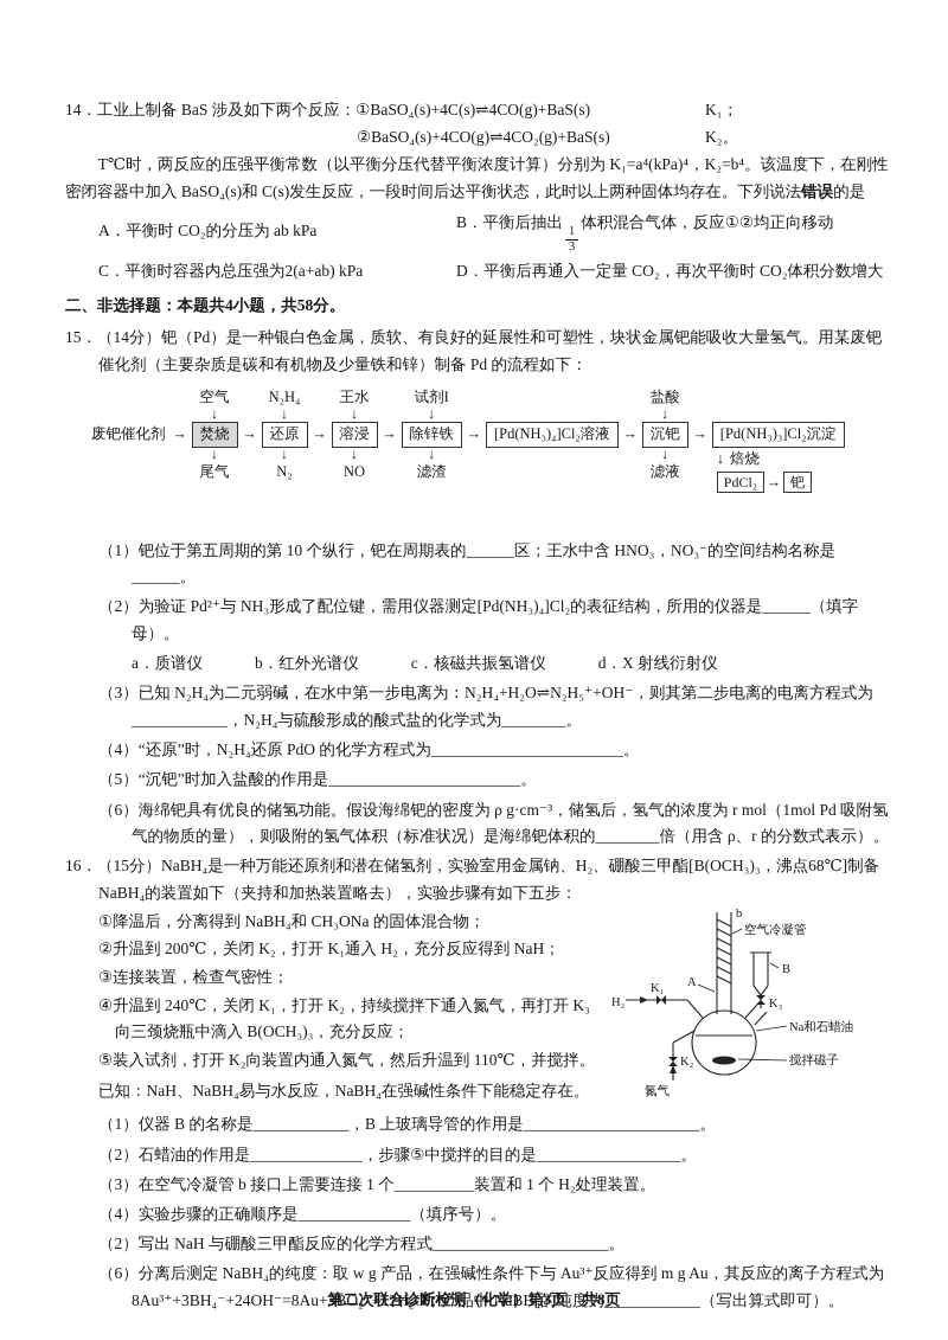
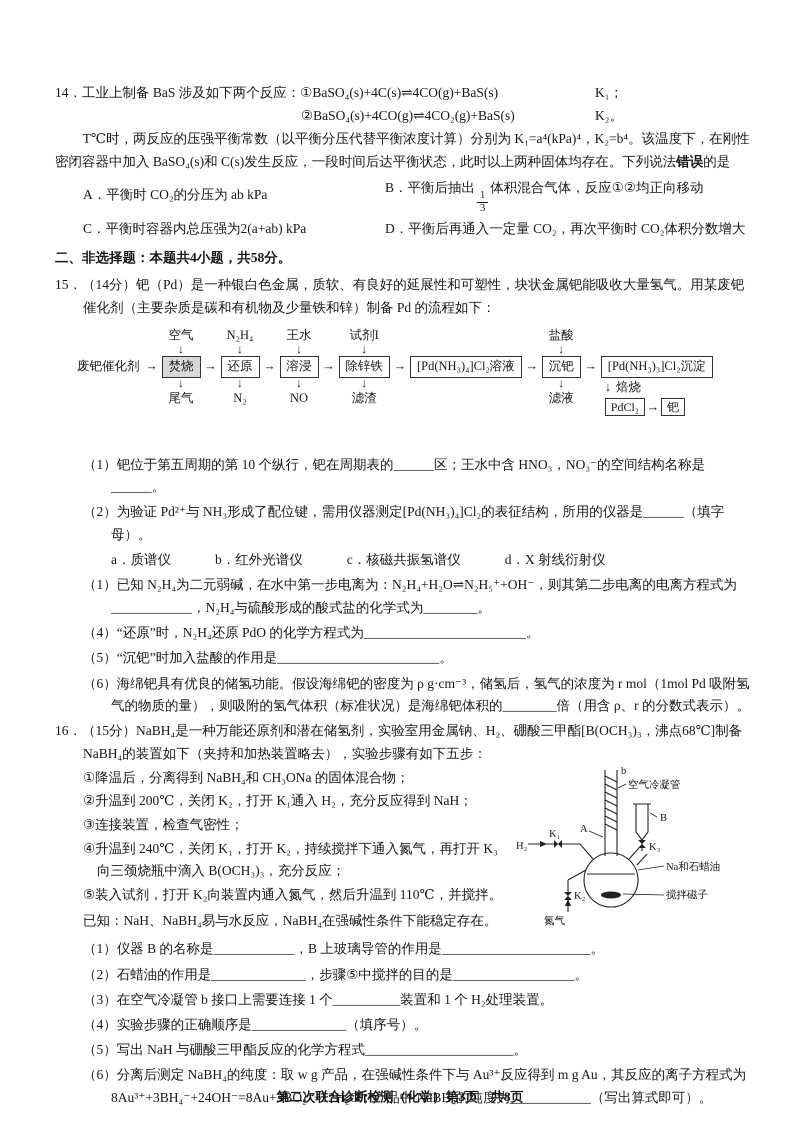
  14．
  工业上制备 BaS 涉及如下两个反应：
  ①BaSO₄(s)+4C(s)⇌4CO(g)+BaS(s)
  K₁；
  ②BaSO₄(s)+4CO(g)⇌4CO₂(g)+BaS(s)
  K₂。
  T℃时，两反应的压强平衡常数（以平衡分压代替平衡浓度计算）分别为 K₁=a⁴(kPa)⁴，K₂=b⁴。该温度下，在刚性密闭容器中加入 BaSO₄(s)和 C(s)发生反应，一段时间后达平衡状态，此时以上两种固体均存在。下列说法错误的是
  A．平衡时 CO₂的分压为 ab kPa
  B．平衡后抽出
  1
  3
  体积混合气体，反应①②均正向移动
  C．平衡时容器内总压强为2(a+ab) kPa
  D．平衡后再通入一定量 CO₂，再次平衡时 CO₂体积分数增大
  二、非选择题：本题共4小题，共58分。
  15．（14分）钯（Pd）是一种银白色金属，质软、有良好的延展性和可塑性，块状金属钯能吸收大量氢气。用某废钯催化剂（主要杂质是碳和有机物及少量铁和锌）制备 Pd 的流程如下：
  废钯催化剂
  空气
  焚烧
  尾气
  N₂H₄
  还原
  N₂
  王水
  溶浸
  NO
  试剂I
  除锌铁
  滤渣
  [Pd(NH₃)₄]Cl₂溶液
  盐酸
  沉钯
  滤液
  [Pd(NH₃)₃]Cl₂沉淀
  焙烧
  PdCl₂
  钯
  （1）钯位于第五周期的第 10 个纵行，钯在周期表的______区；王水中含 HNO₃，NO₃⁻的空间结构名称是______。
  （2）为验证 Pd²⁺与 NH₃形成了配位键，需用仪器测定[Pd(NH₃)₄]Cl₂的表征结构，所用的仪器是______（填字母）。
  a．质谱仪
  b．红外光谱仪
  c．核磁共振氢谱仪
  d．X 射线衍射仪
- （3）已知 N₂H₄为二元弱碱，在水中第一步电离为：N₂H₄+H₂O⇌N₂H₅⁺+OH⁻，则其第二步电离的电离方程式为____________，N₂H₄与硫酸形成的酸式盐的化学式为________。
+ （1）已知 N₂H₄为二元弱碱，在水中第一步电离为：N₂H₄+H₂O⇌N₂H₅⁺+OH⁻，则其第二步电离的电离方程式为____________，N₂H₄与硫酸形成的酸式盐的化学式为________。
  （4）“还原”时，N₂H₄还原 PdO 的化学方程式为________________________。
  （5）“沉钯”时加入盐酸的作用是________________________。
  （6）海绵钯具有优良的储氢功能。假设海绵钯的密度为 ρ g·cm⁻³，储氢后，氢气的浓度为 r mol（1mol Pd 吸附氢气的物质的量），则吸附的氢气体积（标准状况）是海绵钯体积的________倍（用含 ρ、r 的分数式表示）。
  16．（15分）NaBH₄是一种万能还原剂和潜在储氢剂，实验室用金属钠、H₂、硼酸三甲酯[B(OCH₃)₃，沸点68℃]制备 NaBH₄的装置如下（夹持和加热装置略去），实验步骤有如下五步：
  b
  空气冷凝管
  B
  A
  K₁
  H₂
  K₂
  K₃
  Na和石蜡油
  氮气
  搅拌磁子
  ①降温后，分离得到 NaBH₄和 CH₃ONa 的固体混合物；
  ②升温到 200℃，关闭 K₂，打开 K₁通入 H₂，充分反应得到 NaH；
  ③连接装置，检查气密性；
  ④升温到 240℃，关闭 K₁，打开 K₂，持续搅拌下通入氮气，再打开 K₃向三颈烧瓶中滴入 B(OCH₃)₃，充分反应；
  ⑤装入试剂，打开 K₂向装置内通入氮气，然后升温到 110℃，并搅拌。
  已知：NaH、NaBH₄易与水反应，NaBH₄在强碱性条件下能稳定存在。
  （1）仪器 B 的名称是____________，B 上玻璃导管的作用是______________________。
  （2）石蜡油的作用是______________，步骤⑤中搅拌的目的是__________________。
  （3）在空气冷凝管 b 接口上需要连接 1 个__________装置和 1 个 H₂处理装置。
  （4）实验步骤的正确顺序是______________（填序号）。
- （2）写出 NaH 与硼酸三甲酯反应的化学方程式______________________。
+ （5）写出 NaH 与硼酸三甲酯反应的化学方程式______________________。
  （6）分离后测定 NaBH₄的纯度：取 w g 产品，在强碱性条件下与 Au³⁺反应得到 m g Au，其反应的离子方程式为 8Au³⁺+3BH₄⁻+24OH⁻=8Au+3BO₂⁻+12H₂O；产品中 NaBH₄的纯度为____________（写出算式即可）。
  第二次联合诊断检测（化学）第3页 共8页
